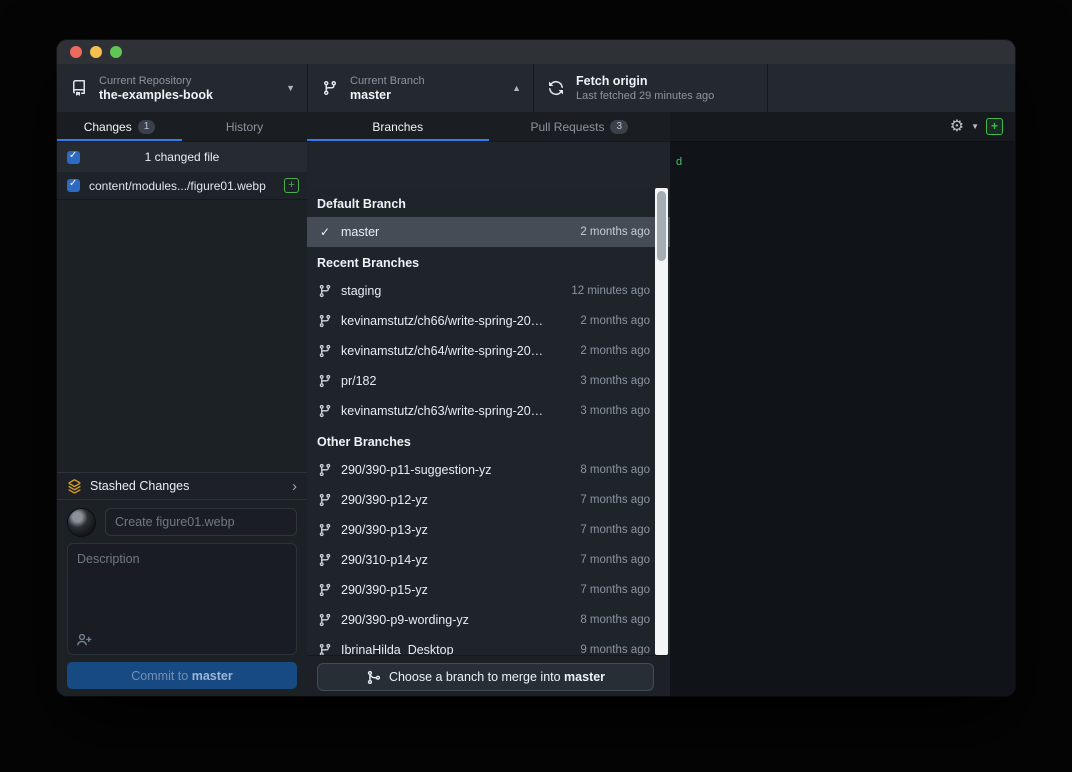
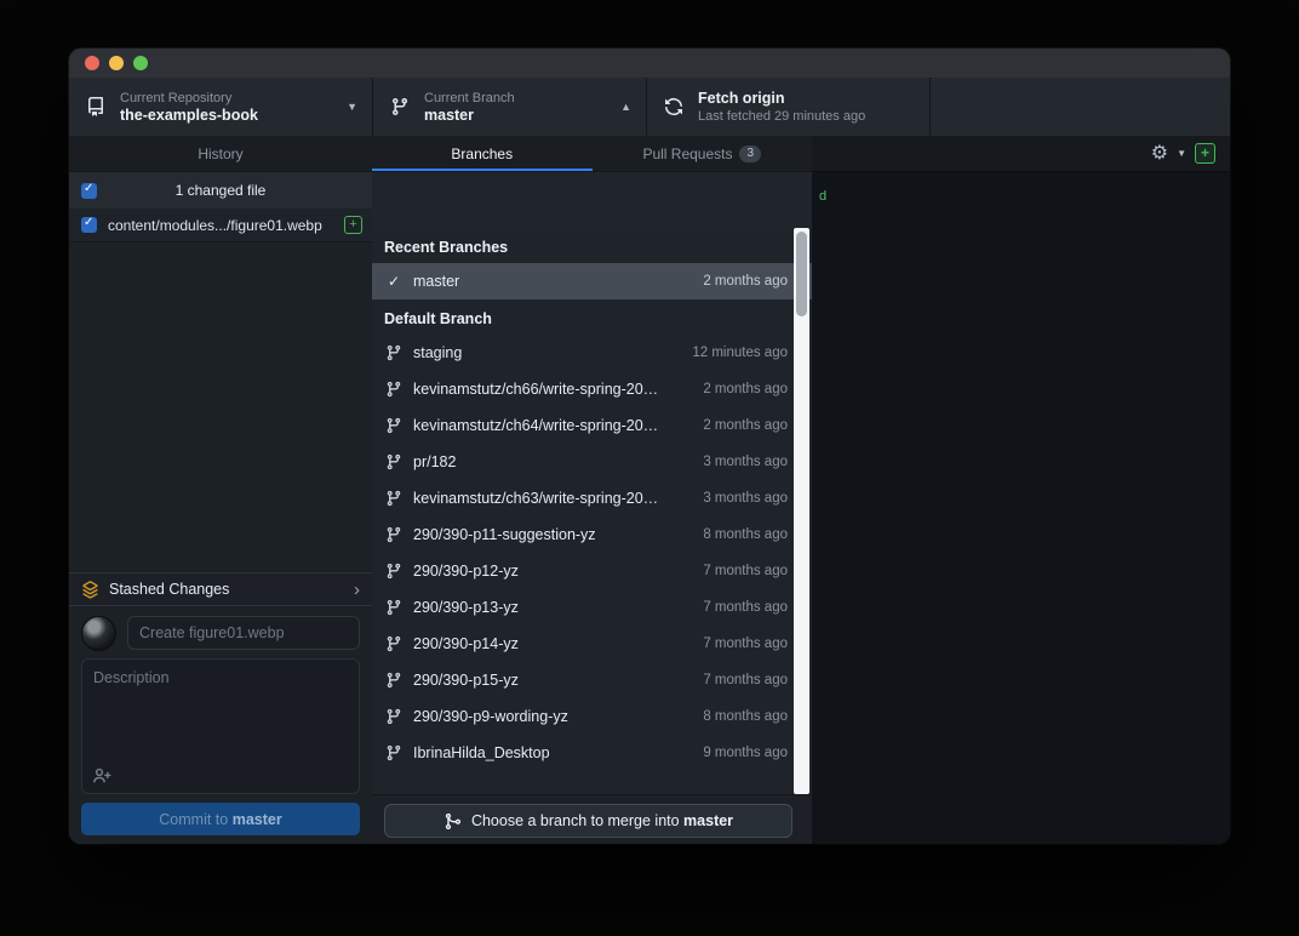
  Current Repository
  the-examples-book
  ▼
  Current Branch
  master
  ▲
  Fetch origin
  Last fetched 29 minutes ago
- Changes
- 1
  History
  1 changed file
  content/modules.../figure01.webp
  +
  Stashed Changes
  ›
  Create figure01.webp
  Description
  Commit to master
  Branches
  Pull Requests
  3
- Default Branch
+ Recent Branches
  ✓
  master
  2 months ago
- Recent Branches
+ Default Branch
  staging
  12 minutes ago
  kevinamstutz/ch66/write-spring-20…
  2 months ago
  kevinamstutz/ch64/write-spring-20…
  2 months ago
  pr/182
  3 months ago
  kevinamstutz/ch63/write-spring-20…
  3 months ago
- Other Branches
  290/390-p11-suggestion-yz
  8 months ago
  290/390-p12-yz
  7 months ago
  290/390-p13-yz
  7 months ago
- 290/310-p14-yz
+ 290/390-p14-yz
  7 months ago
  290/390-p15-yz
  7 months ago
  290/390-p9-wording-yz
  8 months ago
  IbrinaHilda_Desktop
  9 months ago
  Choose a branch to merge into master
  ⚙
  ▼
  +
  d
